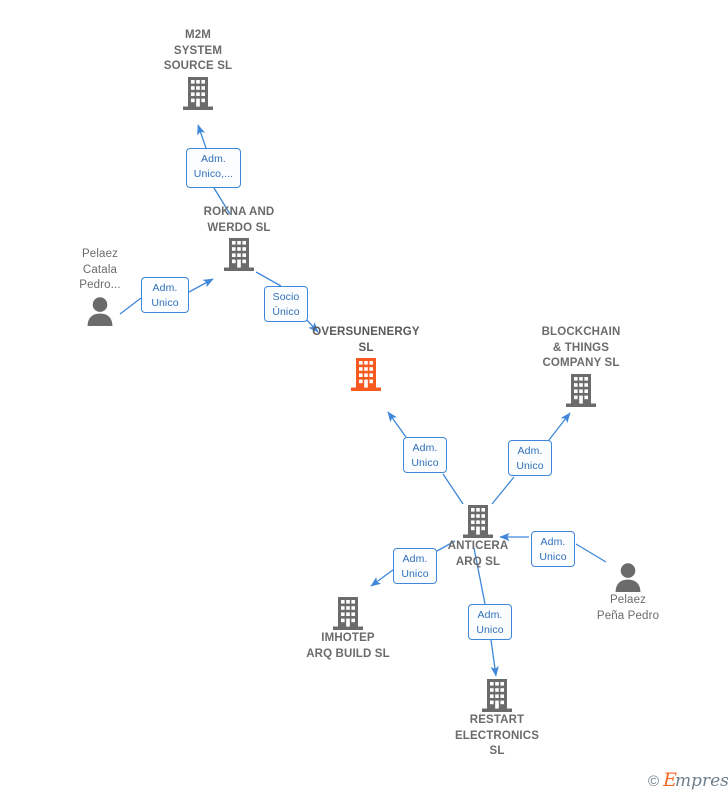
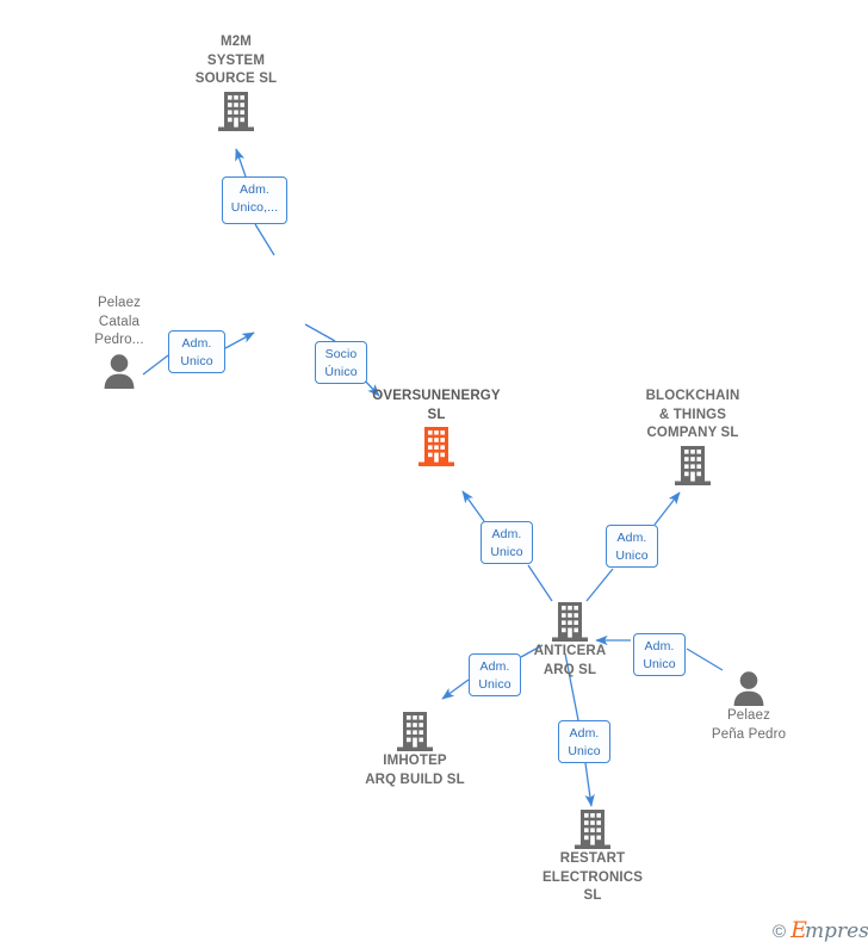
  M2M
  SYSTEM
  SOURCE SL
- ROKNA AND
- WERDO SL
  Pelaez
  Catala
  Pedro...
  OVERSUNENERGY
  SL
  BLOCKCHAIN
  & THINGS
  COMPANY SL
  ANTICERA
  ARQ SL
  Pelaez
  Peña Pedro
  IMHOTEP
  ARQ BUILD SL
  RESTART
  ELECTRONICS
  SL
  Adm.
  Unico,...
  Adm.
  Unico
  Socio
  Único
  Adm.
  Unico
  Adm.
  Unico
  Adm.
  Unico
  Adm.
  Unico
  Adm.
  Unico
  ©
  Empres
